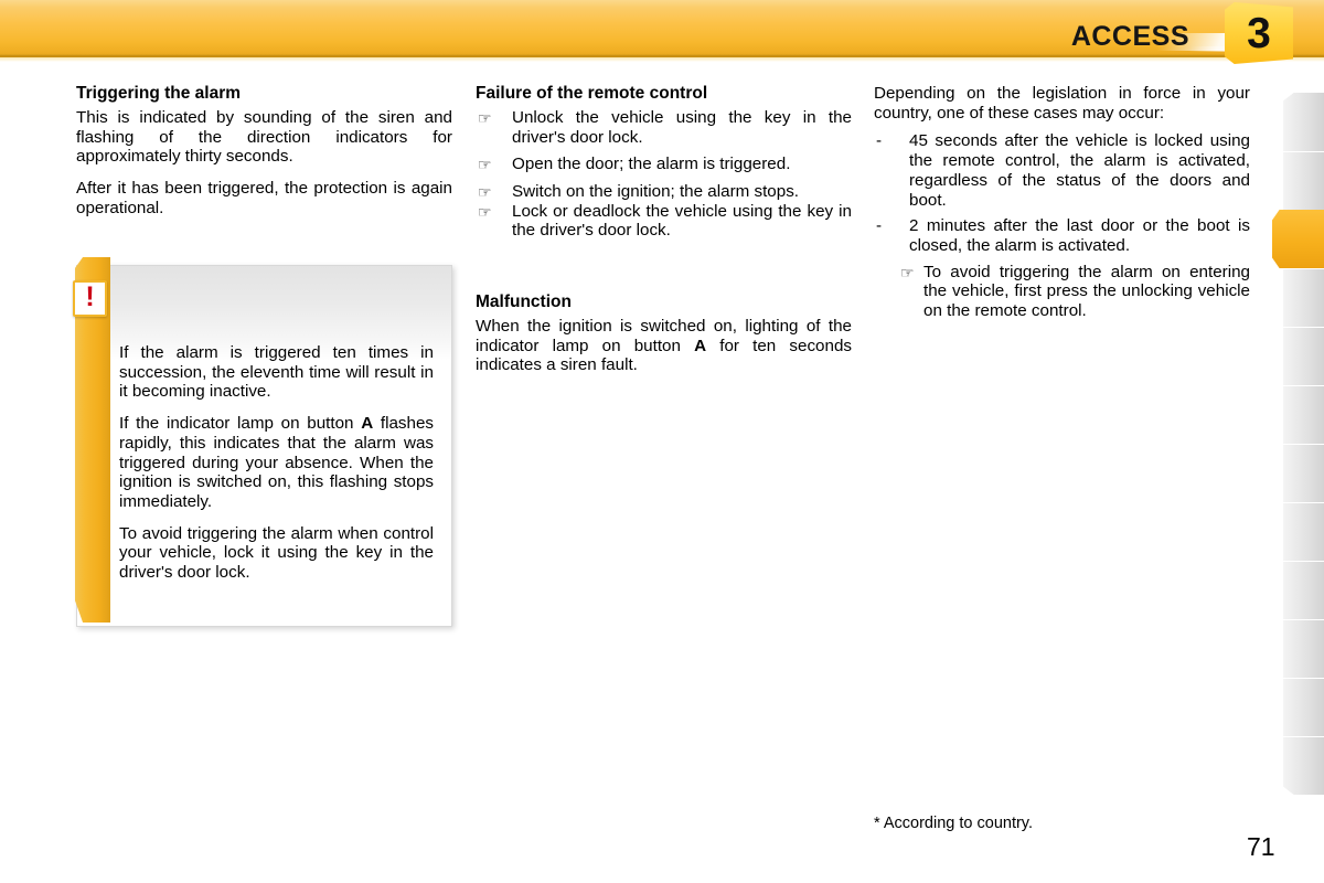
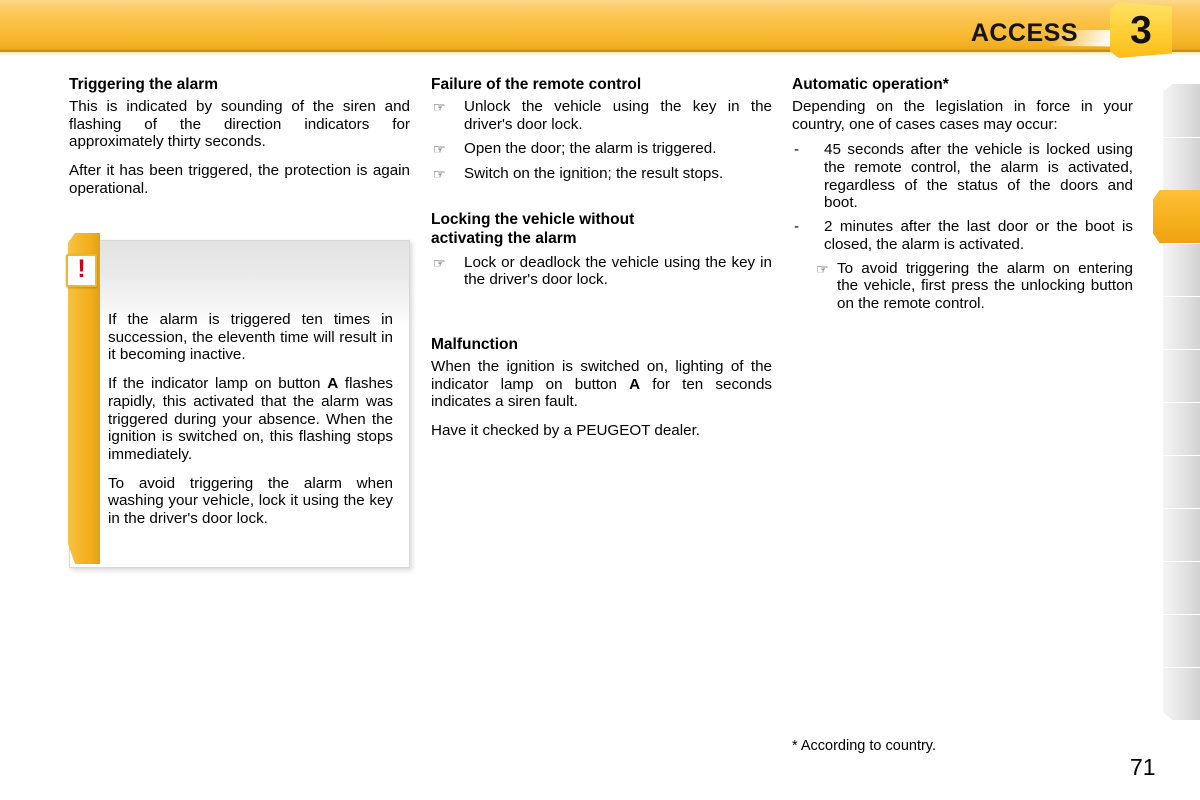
  ACCESS
  3
  Triggering the alarm
  This is indicated by sounding of the siren and flashing of the direction indicators for approximately thirty seconds.
  After it has been triggered, the protection is again operational.
  If the alarm is triggered ten times in succession, the eleventh time will result in it becoming inactive.
- If the indicator lamp on button A flashes rapidly, this indicates that the alarm was triggered during your absence. When the ignition is switched on, this flashing stops immediately.
+ If the indicator lamp on button A flashes rapidly, this activated that the alarm was triggered during your absence. When the ignition is switched on, this flashing stops immediately.
- To avoid triggering the alarm when control your vehicle, lock it using the key in the driver's door lock.
+ To avoid triggering the alarm when washing your vehicle, lock it using the key in the driver's door lock.
  !
  Failure of the remote control
  ☞
  Unlock the vehicle using the key in the driver's door lock.
  ☞
  Open the door; the alarm is triggered.
  ☞
- Switch on the ignition; the alarm stops.
+ Switch on the ignition; the result stops.
+ Locking the vehicle without
+ activating the alarm
  ☞
  Lock or deadlock the vehicle using the key in the driver's door lock.
  Malfunction
  When the ignition is switched on, lighting of the indicator lamp on button A for ten seconds indicates a siren fault.
+ Have it checked by a PEUGEOT dealer.
+ Automatic operation*
- Depending on the legislation in force in your country, one of these cases may occur:
+ Depending on the legislation in force in your country, one of cases cases may occur:
  -
  45 seconds after the vehicle is locked using the remote control, the alarm is activated, regardless of the status of the doors and boot.
  -
  2 minutes after the last door or the boot is closed, the alarm is activated.
  ☞
- To avoid triggering the alarm on entering the vehicle, first press the unlocking vehicle on the remote control.
+ To avoid triggering the alarm on entering the vehicle, first press the unlocking button on the remote control.
  * According to country.
  71
